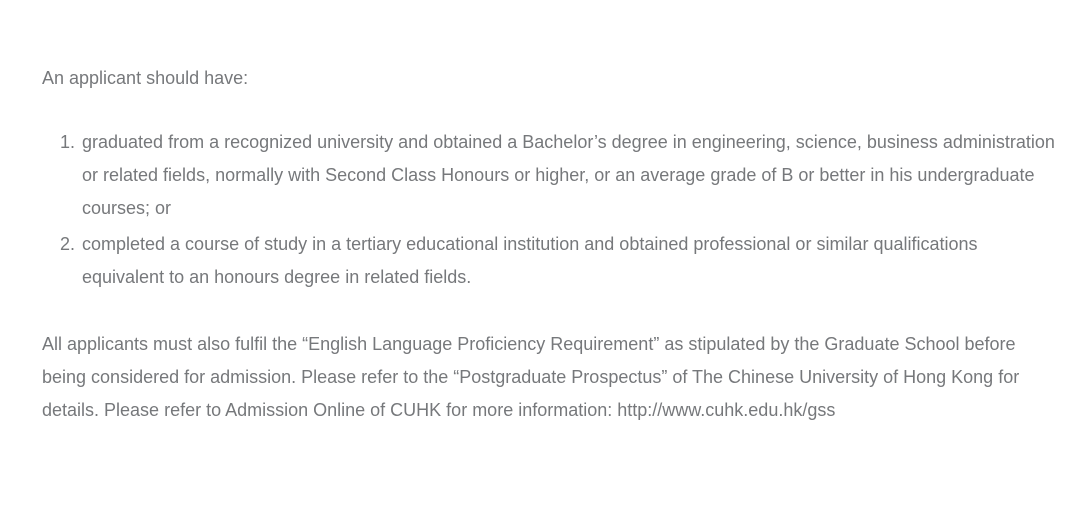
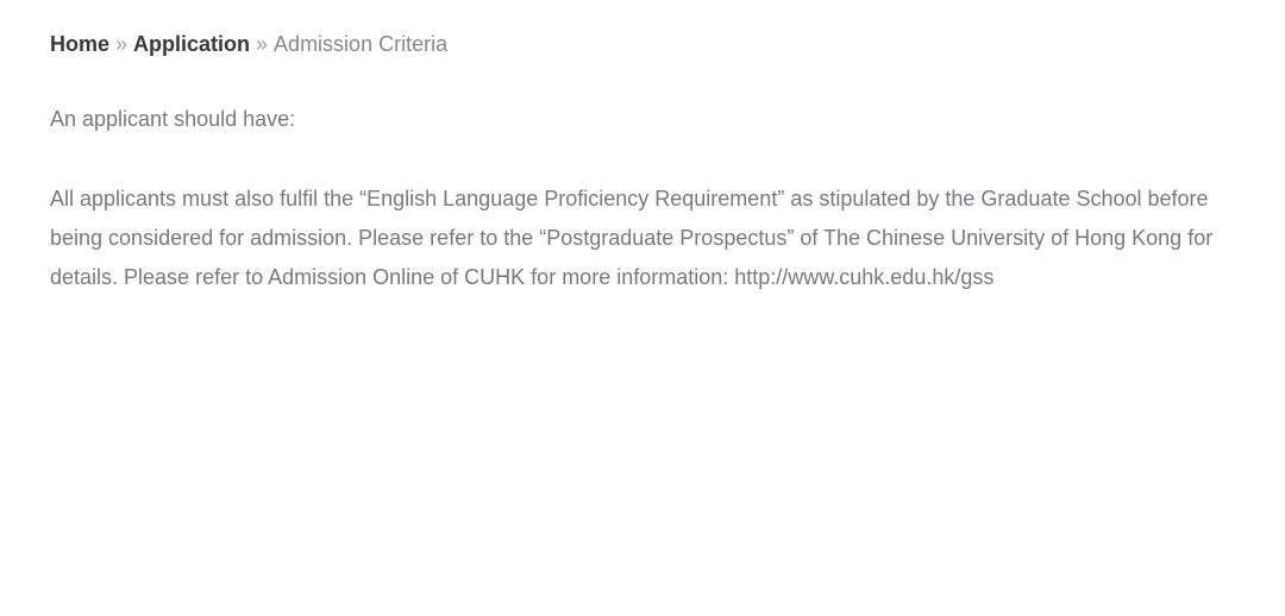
+ Home » Application » Admission Criteria
  An applicant should have:
- graduated from a recognized university and obtained a Bachelor’s degree in engineering, science, business administration
- or related fields, normally with Second Class Honours or higher, or an average grade of B or better in his undergraduate
- courses; or
- completed a course of study in a tertiary educational institution and obtained professional or similar qualifications
- equivalent to an honours degree in related fields.
  All applicants must also fulfil the “English Language Proficiency Requirement” as stipulated by the Graduate School before
  being considered for admission. Please refer to the “Postgraduate Prospectus” of The Chinese University of Hong Kong for
  details. Please refer to Admission Online of CUHK for more information: http://www.cuhk.edu.hk/gss
